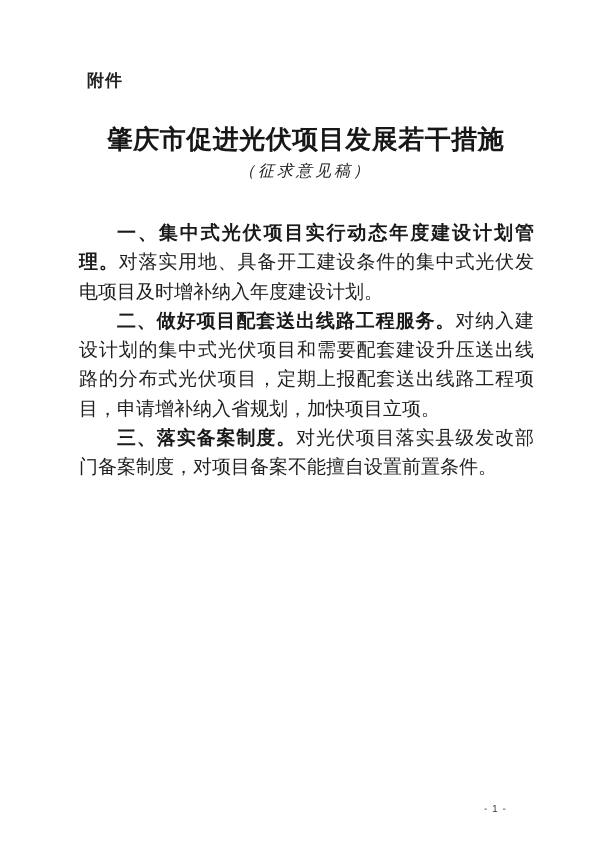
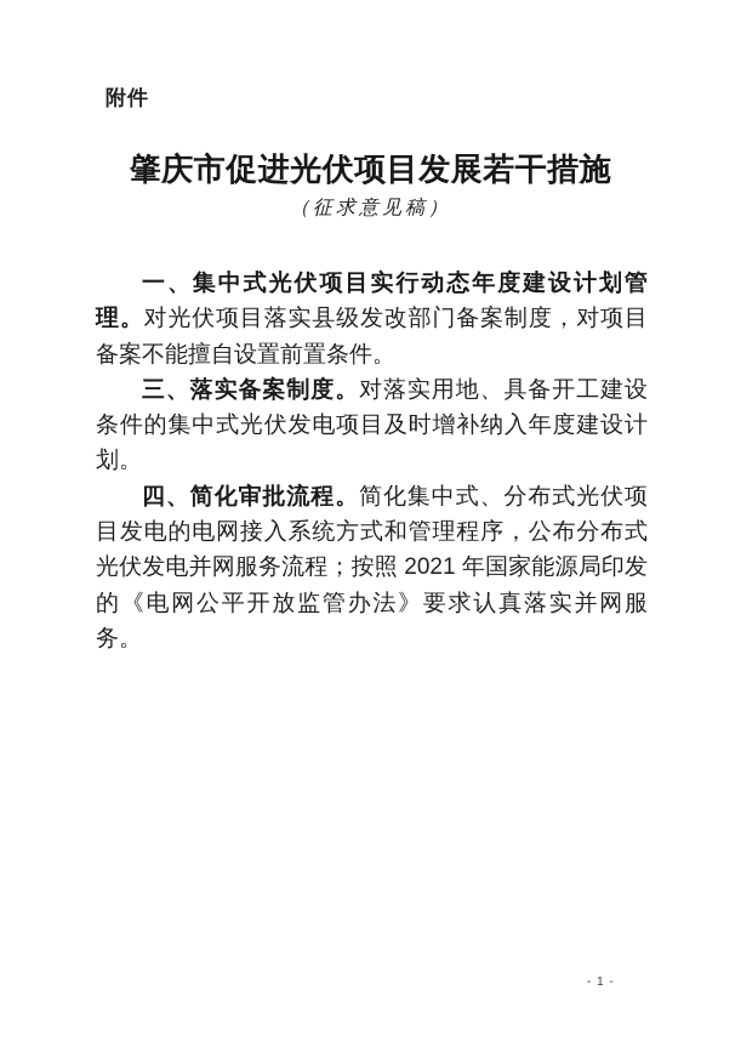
  附件
  肇庆市促进光伏项目发展若干措施
  （征求意见稿）
- 一、集中式光伏项目实行动态年度建设计划管理。对落实用地、具备开工建设条件的集中式光伏发电项目及时增补纳入年度建设计划。
+ 一、集中式光伏项目实行动态年度建设计划管理。对光伏项目落实县级发改部门备案制度，对项目备案不能擅自设置前置条件。
- 二、做好项目配套送出线路工程服务。对纳入建设计划的集中式光伏项目和需要配套建设升压送出线路的分布式光伏项目，定期上报配套送出线路工程项目，申请增补纳入省规划，加快项目立项。
- 三、落实备案制度。对光伏项目落实县级发改部门备案制度，对项目备案不能擅自设置前置条件。
+ 三、落实备案制度。对落实用地、具备开工建设条件的集中式光伏发电项目及时增补纳入年度建设计划。
+ 四、简化审批流程。简化集中式、分布式光伏项目发电的电网接入系统方式和管理程序，公布分布式光伏发电并网服务流程；按照 2021 年国家能源局印发的《电网公平开放监管办法》要求认真落实并网服务。
  - 1 -
